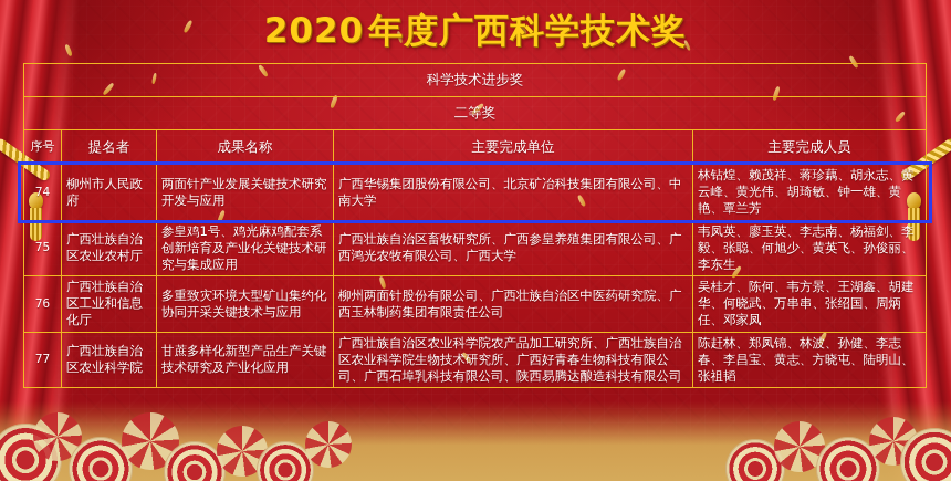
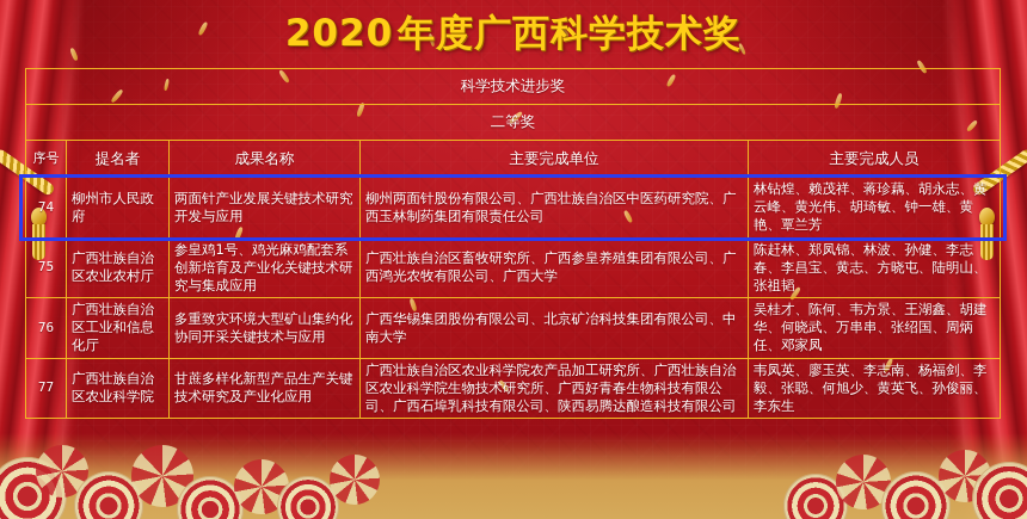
  2020年度广西科学技术奖
  科学技术进步奖
  二等奖
  序号	提名者	成果名称	主要完成单位	主要完成人员
- 74	柳州市人民政府	两面针产业发展关键技术研究开发与应用	广西华锡集团股份有限公司、北京矿冶科技集团有限公司、中南大学	林钻煌、赖茂祥、蒋珍藕、胡永志、黄云峰、黄光伟、胡琦敏、钟一雄、黄艳、覃兰芳
+ 74	柳州市人民政府	两面针产业发展关键技术研究开发与应用	柳州两面针股份有限公司、广西壮族自治区中医药研究院、广西玉林制药集团有限责任公司	林钻煌、赖茂祥、蒋珍藕、胡永志、黄云峰、黄光伟、胡琦敏、钟一雄、黄艳、覃兰芳
- 75	广西壮族自治区农业农村厅	参皇鸡1号、鸡光麻鸡配套系创新培育及产业化关键技术研究与集成应用	广西壮族自治区畜牧研究所、广西参皇养殖集团有限公司、广西鸿光农牧有限公司、广西大学	韦凤英、廖玉英、李志南、杨福剑、李毅、张聪、何旭少、黄英飞、孙俊丽、李东生
+ 75	广西壮族自治区农业农村厅	参皇鸡1号、鸡光麻鸡配套系创新培育及产业化关键技术研究与集成应用	广西壮族自治区畜牧研究所、广西参皇养殖集团有限公司、广西鸿光农牧有限公司、广西大学	陈赶林、郑凤锦、林波、孙健、李志春、李昌宝、黄志、方晓屯、陆明山、张祖韬
- 76	广西壮族自治区工业和信息化厅	多重致灾环境大型矿山集约化协同开采关键技术与应用	柳州两面针股份有限公司、广西壮族自治区中医药研究院、广西玉林制药集团有限责任公司	吴桂才、陈何、韦方景、王湖鑫、胡建华、何晓武、万串串、张绍国、周炳任、邓家凤
+ 76	广西壮族自治区工业和信息化厅	多重致灾环境大型矿山集约化协同开采关键技术与应用	广西华锡集团股份有限公司、北京矿冶科技集团有限公司、中南大学	吴桂才、陈何、韦方景、王湖鑫、胡建华、何晓武、万串串、张绍国、周炳任、邓家凤
- 77	广西壮族自治区农业科学院	甘蔗多样化新型产品生产关键技术研究及产业化应用	广西壮族自治区农业科学院农产品加工研究所、广西壮族自治区农业科学院生物技术研究所、广西好青春生物科技有限公司、广西石埠乳科技有限公司、陕西易腾达酿造科技有限公司	陈赶林、郑凤锦、林波、孙健、李志春、李昌宝、黄志、方晓屯、陆明山、张祖韬
+ 77	广西壮族自治区农业科学院	甘蔗多样化新型产品生产关键技术研究及产业化应用	广西壮族自治区农业科学院农产品加工研究所、广西壮族自治区农业科学院生物技术研究所、广西好青春生物科技有限公司、广西石埠乳科技有限公司、陕西易腾达酿造科技有限公司	韦凤英、廖玉英、李志南、杨福剑、李毅、张聪、何旭少、黄英飞、孙俊丽、李东生
